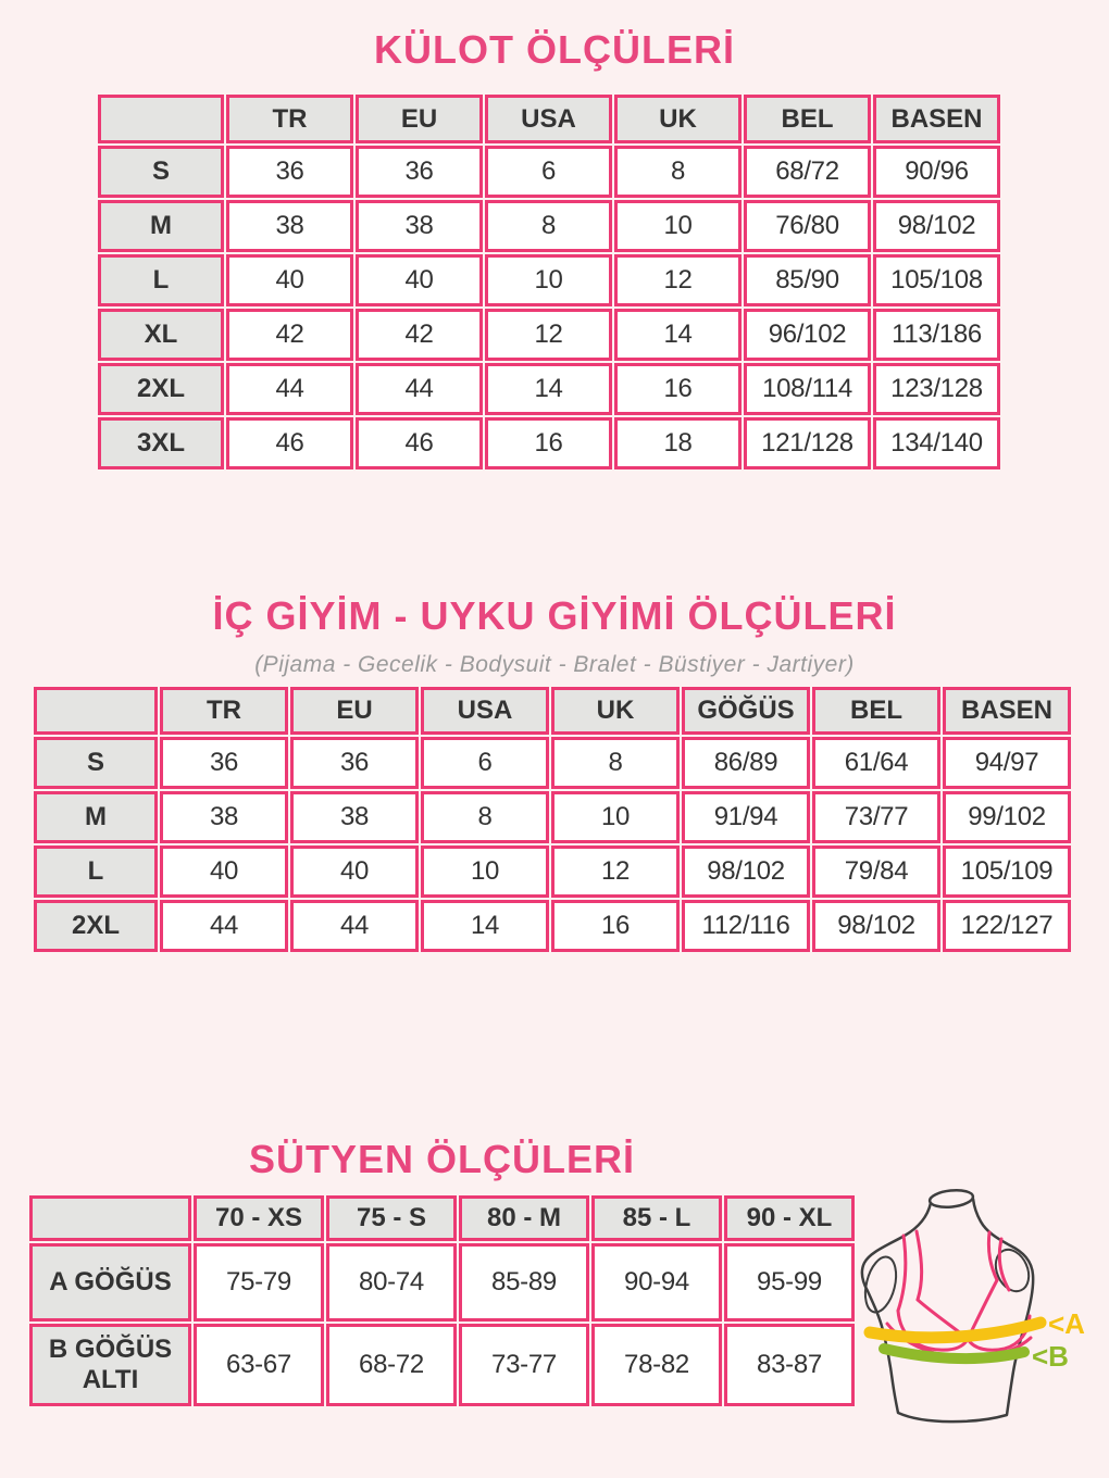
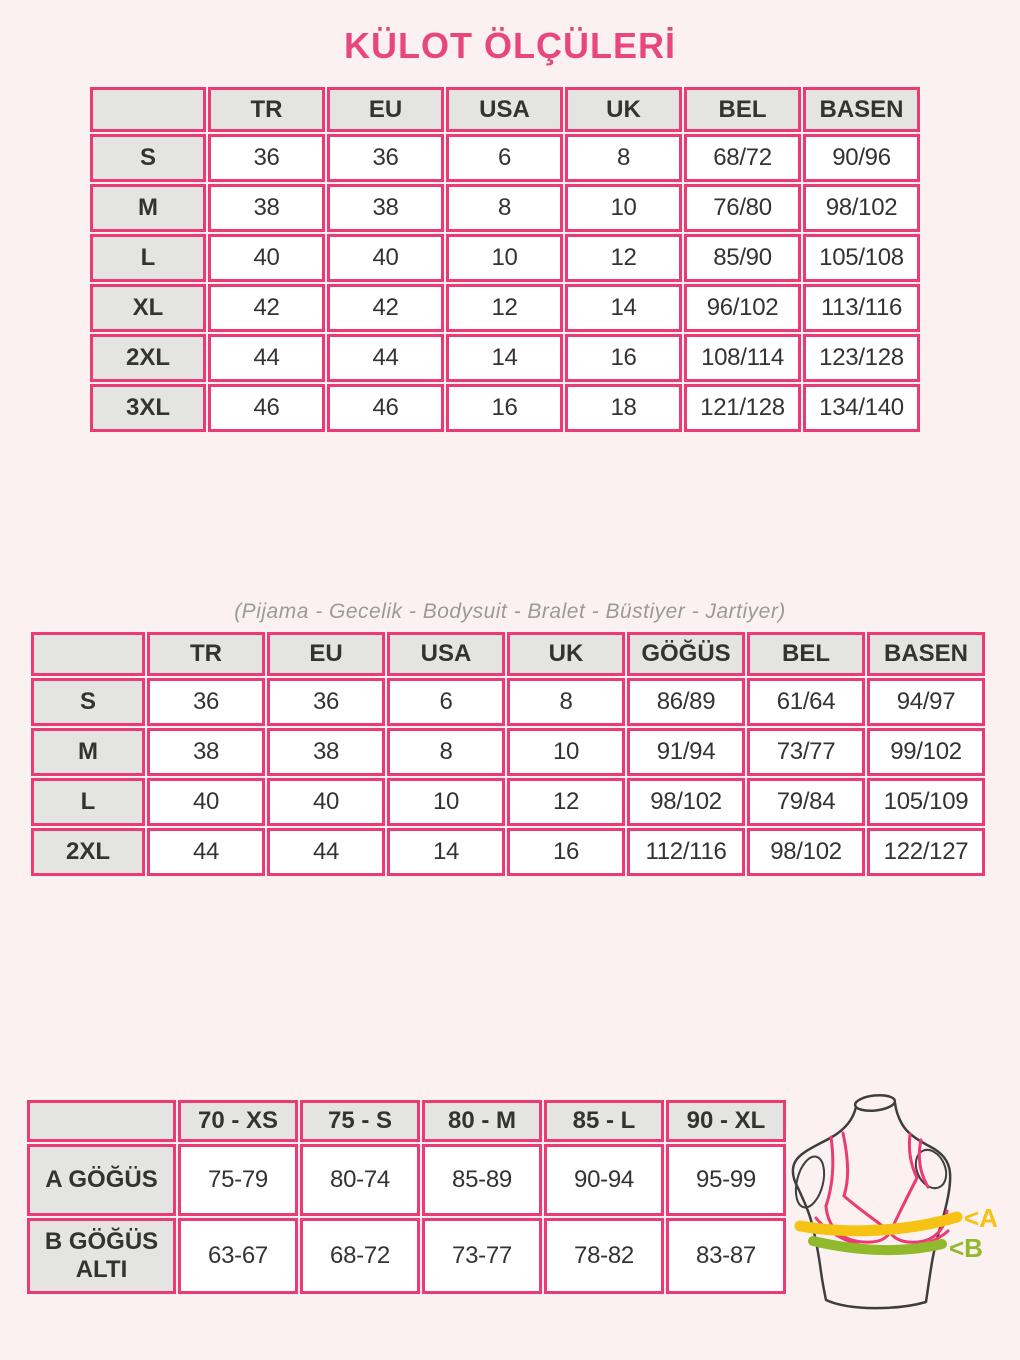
  KÜLOT ÖLÇÜLERİ
  	TR	EU	USA	UK	BEL	BASEN
  S	36	36	6	8	68/72	90/96
  M	38	38	8	10	76/80	98/102
  L	40	40	10	12	85/90	105/108
- XL	42	42	12	14	96/102	113/186
+ XL	42	42	12	14	96/102	113/116
  2XL	44	44	14	16	108/114	123/128
  3XL	46	46	16	18	121/128	134/140
- İÇ GİYİM - UYKU GİYİMİ ÖLÇÜLERİ
  (Pijama - Gecelik - Bodysuit - Bralet - Büstiyer - Jartiyer)
  	TR	EU	USA	UK	GÖĞÜS	BEL	BASEN
  S	36	36	6	8	86/89	61/64	94/97
  M	38	38	8	10	91/94	73/77	99/102
  L	40	40	10	12	98/102	79/84	105/109
  2XL	44	44	14	16	112/116	98/102	122/127
- SÜTYEN ÖLÇÜLERİ
  	70 - XS	75 - S	80 - M	85 - L	90 - XL
  A GÖĞÜS	75-79	80-74	85-89	90-94	95-99
  B GÖĞÜS ALTI	63-67	68-72	73-77	78-82	83-87
  <A
  <B
